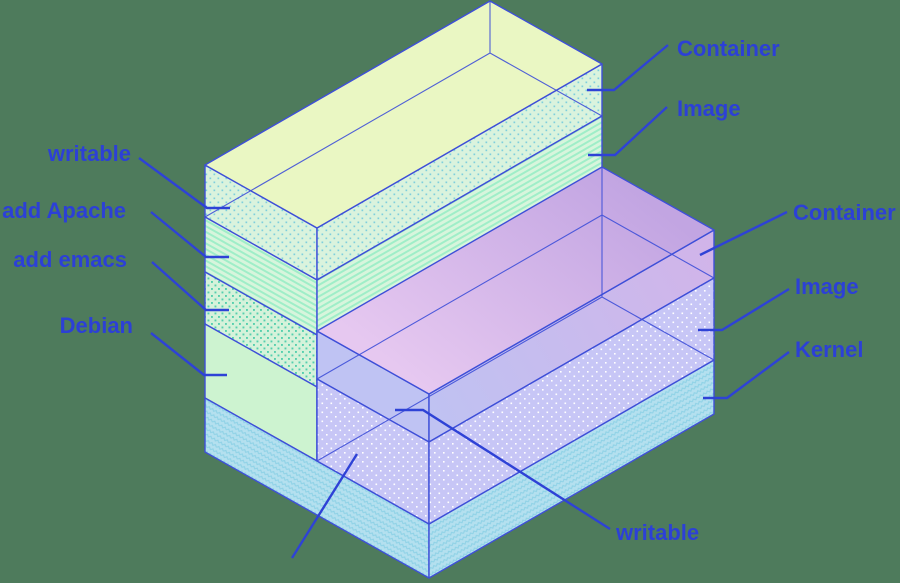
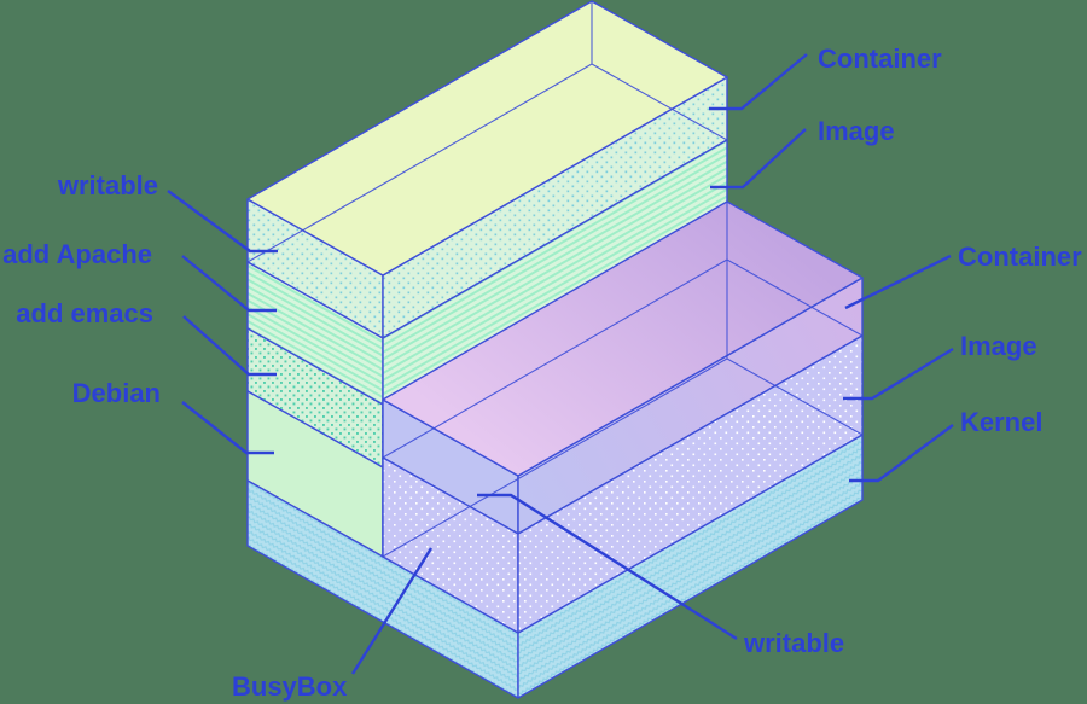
  writable
  add Apache
  add emacs
  Debian
+ BusyBox
  Container
  Image
  Container
  Image
  Kernel
  writable
